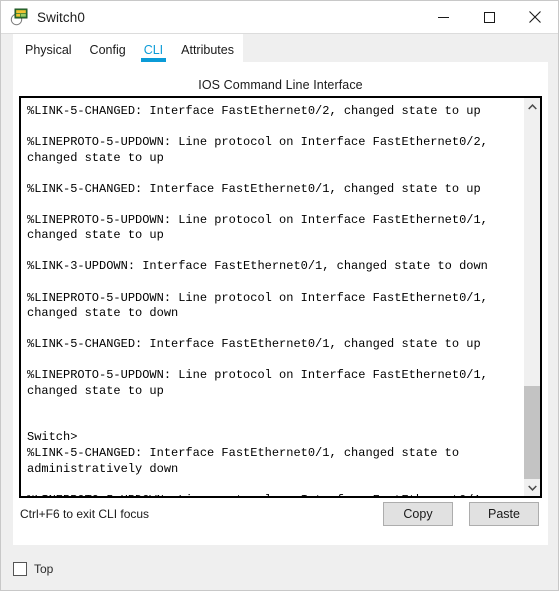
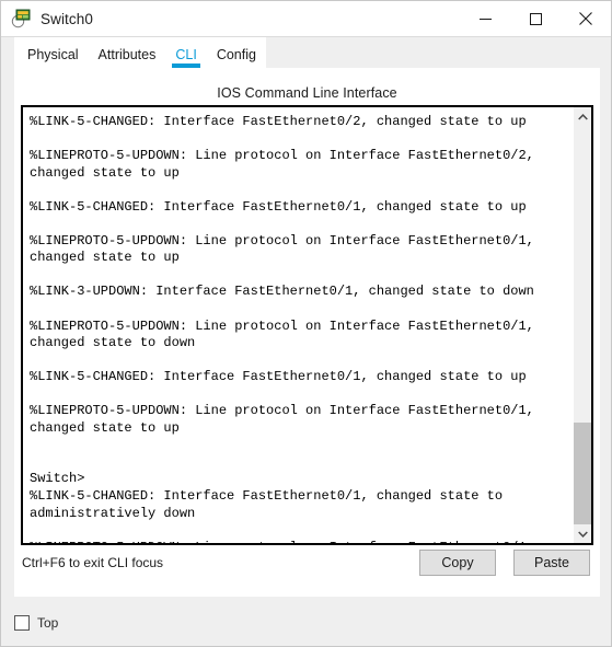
  Switch0
  Physical
- Config
+ Attributes
  CLI
- Attributes
+ Config
  IOS Command Line Interface
  %LINK-5-CHANGED: Interface FastEthernet0/2, changed state to up
  %LINEPROTO-5-UPDOWN: Line protocol on Interface FastEthernet0/2,
  changed state to up
  %LINK-5-CHANGED: Interface FastEthernet0/1, changed state to up
  %LINEPROTO-5-UPDOWN: Line protocol on Interface FastEthernet0/1,
  changed state to up
  %LINK-3-UPDOWN: Interface FastEthernet0/1, changed state to down
  %LINEPROTO-5-UPDOWN: Line protocol on Interface FastEthernet0/1,
  changed state to down
  %LINK-5-CHANGED: Interface FastEthernet0/1, changed state to up
  %LINEPROTO-5-UPDOWN: Line protocol on Interface FastEthernet0/1,
  changed state to up
  Switch>
  %LINK-5-CHANGED: Interface FastEthernet0/1, changed state to
  administratively down
  Ctrl+F6 to exit CLI focus
  Copy
  Paste
  Top
